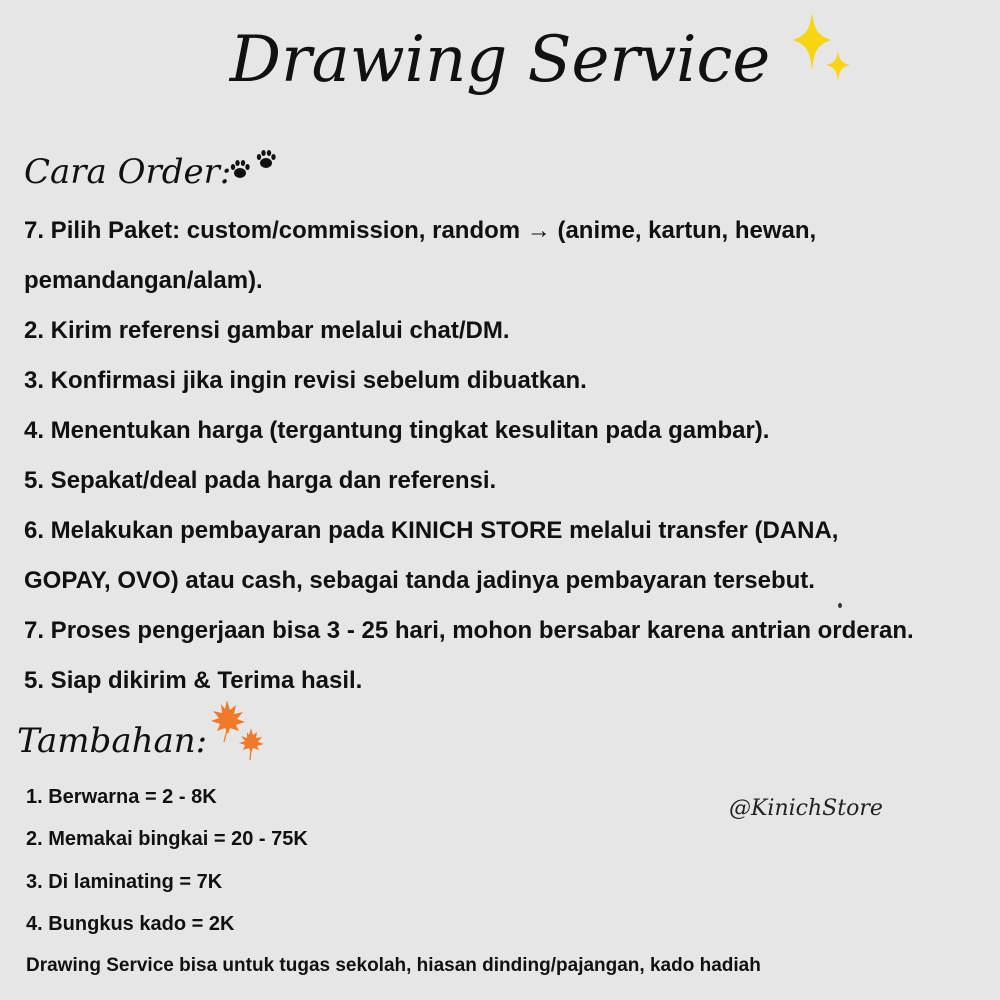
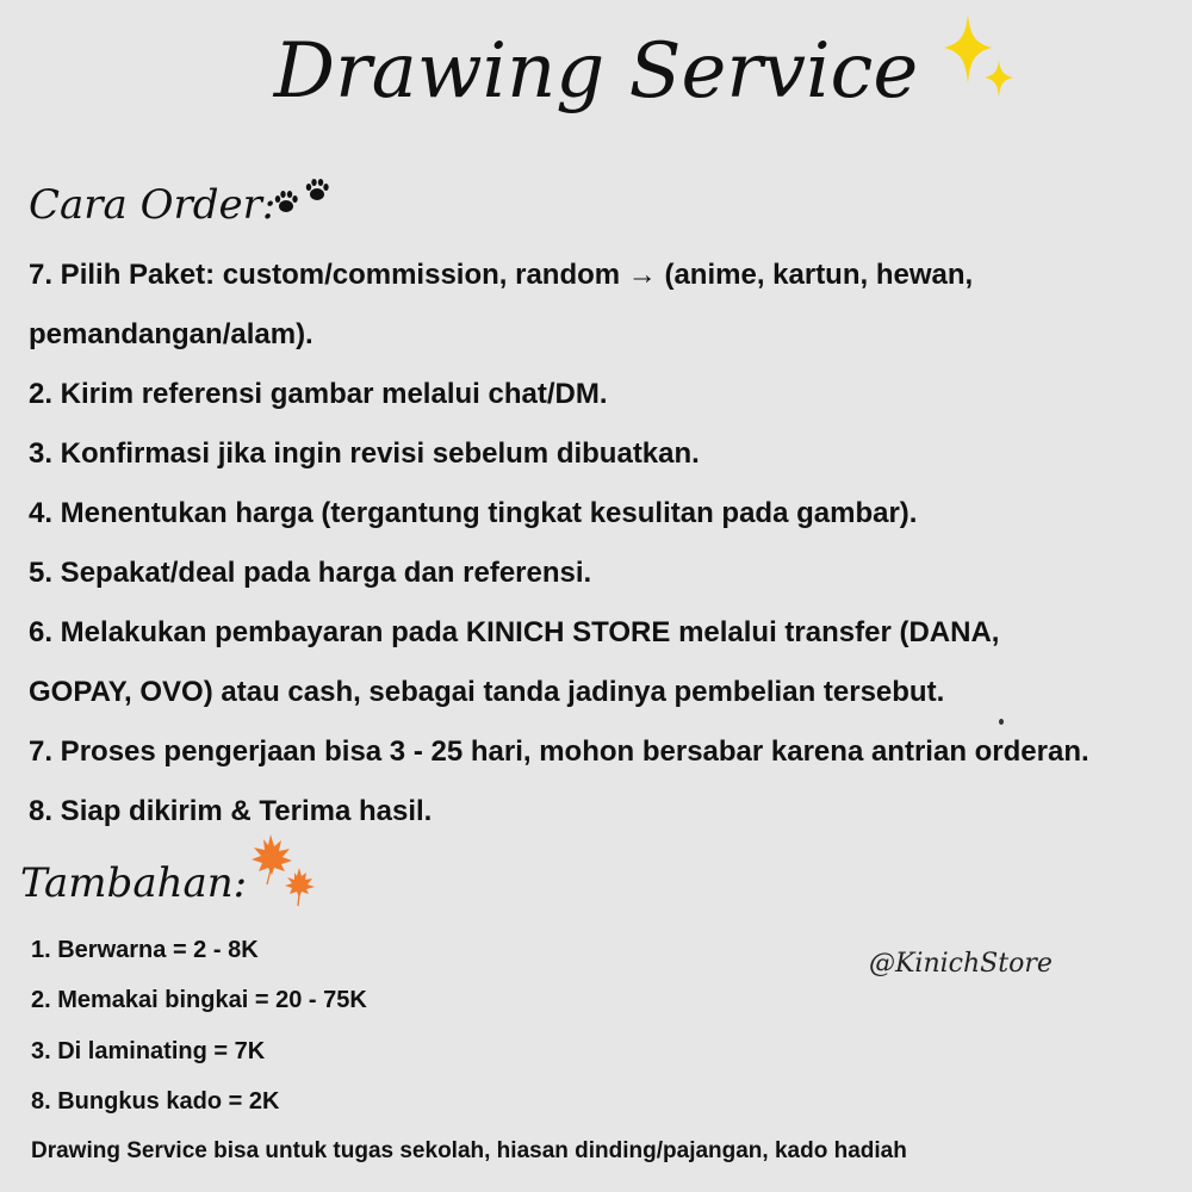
  Drawing Service
  Cara Order:
  7. Pilih Paket: custom/commission, random → (anime, kartun, hewan,
  pemandangan/alam).
  2. Kirim referensi gambar melalui chat/DM.
  3. Konfirmasi jika ingin revisi sebelum dibuatkan.
  4. Menentukan harga (tergantung tingkat kesulitan pada gambar).
  5. Sepakat/deal pada harga dan referensi.
  6. Melakukan pembayaran pada KINICH STORE melalui transfer (DANA,
- GOPAY, OVO) atau cash, sebagai tanda jadinya pembayaran tersebut.
+ GOPAY, OVO) atau cash, sebagai tanda jadinya pembelian tersebut.
  7. Proses pengerjaan bisa 3 - 25 hari, mohon bersabar karena antrian orderan.
- 5. Siap dikirim & Terima hasil.
+ 8. Siap dikirim & Terima hasil.
  Tambahan:
  1. Berwarna = 2 - 8K
  2. Memakai bingkai = 20 - 75K
  3. Di laminating = 7K
- 4. Bungkus kado = 2K
+ 8. Bungkus kado = 2K
  @KinichStore
  Drawing Service bisa untuk tugas sekolah, hiasan dinding/pajangan, kado hadiah
